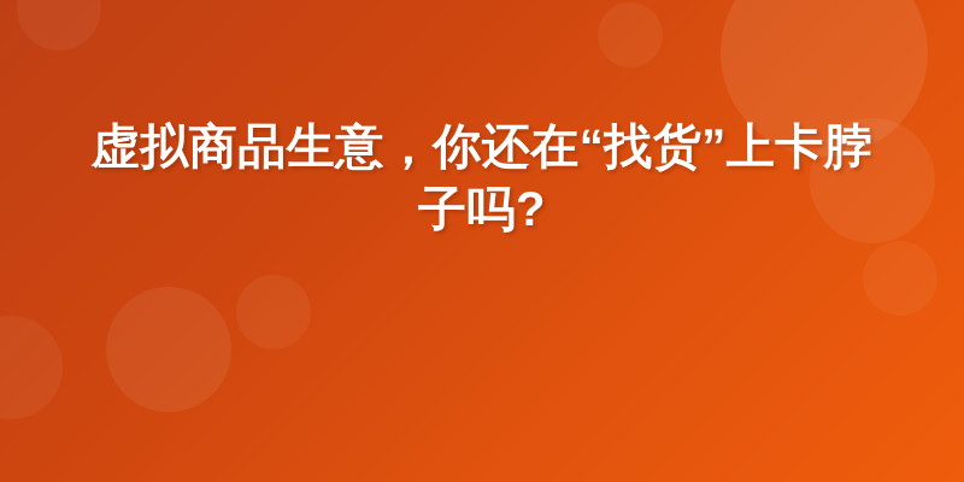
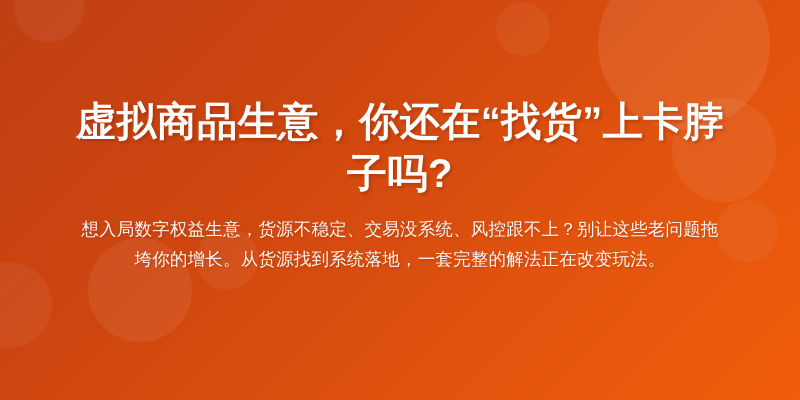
  虚拟商品生意，你还在“找货”上卡脖
  子吗?
+ 想入局数字权益生意，货源不稳定、交易没系统、风控跟不上？别让这些老问题拖
+ 垮你的增长。从货源找到系统落地，一套完整的解法正在改变玩法。
